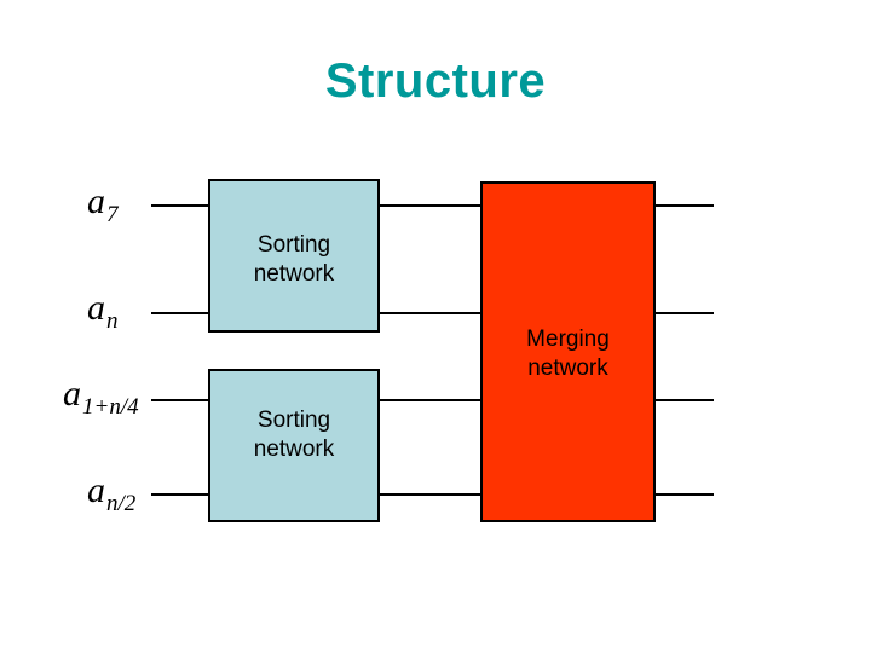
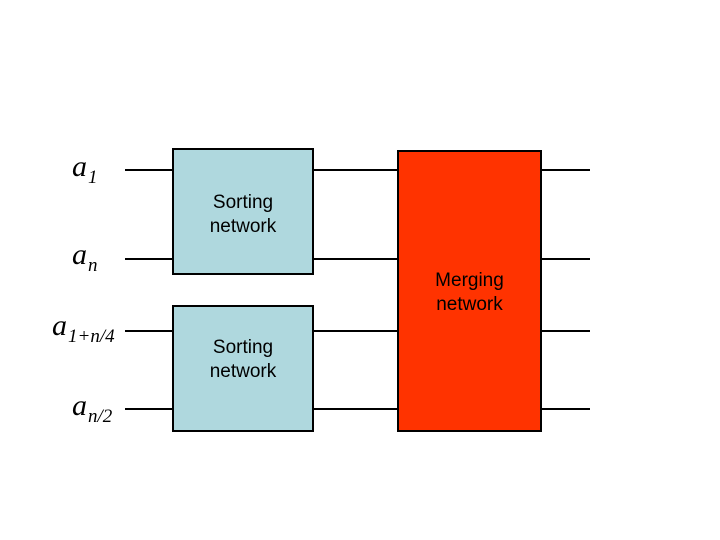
- Structure
- a7
+ a1
  an
  a1+n/4
  an/2
  Sorting
  network
  Sorting
  network
  Merging
  network
